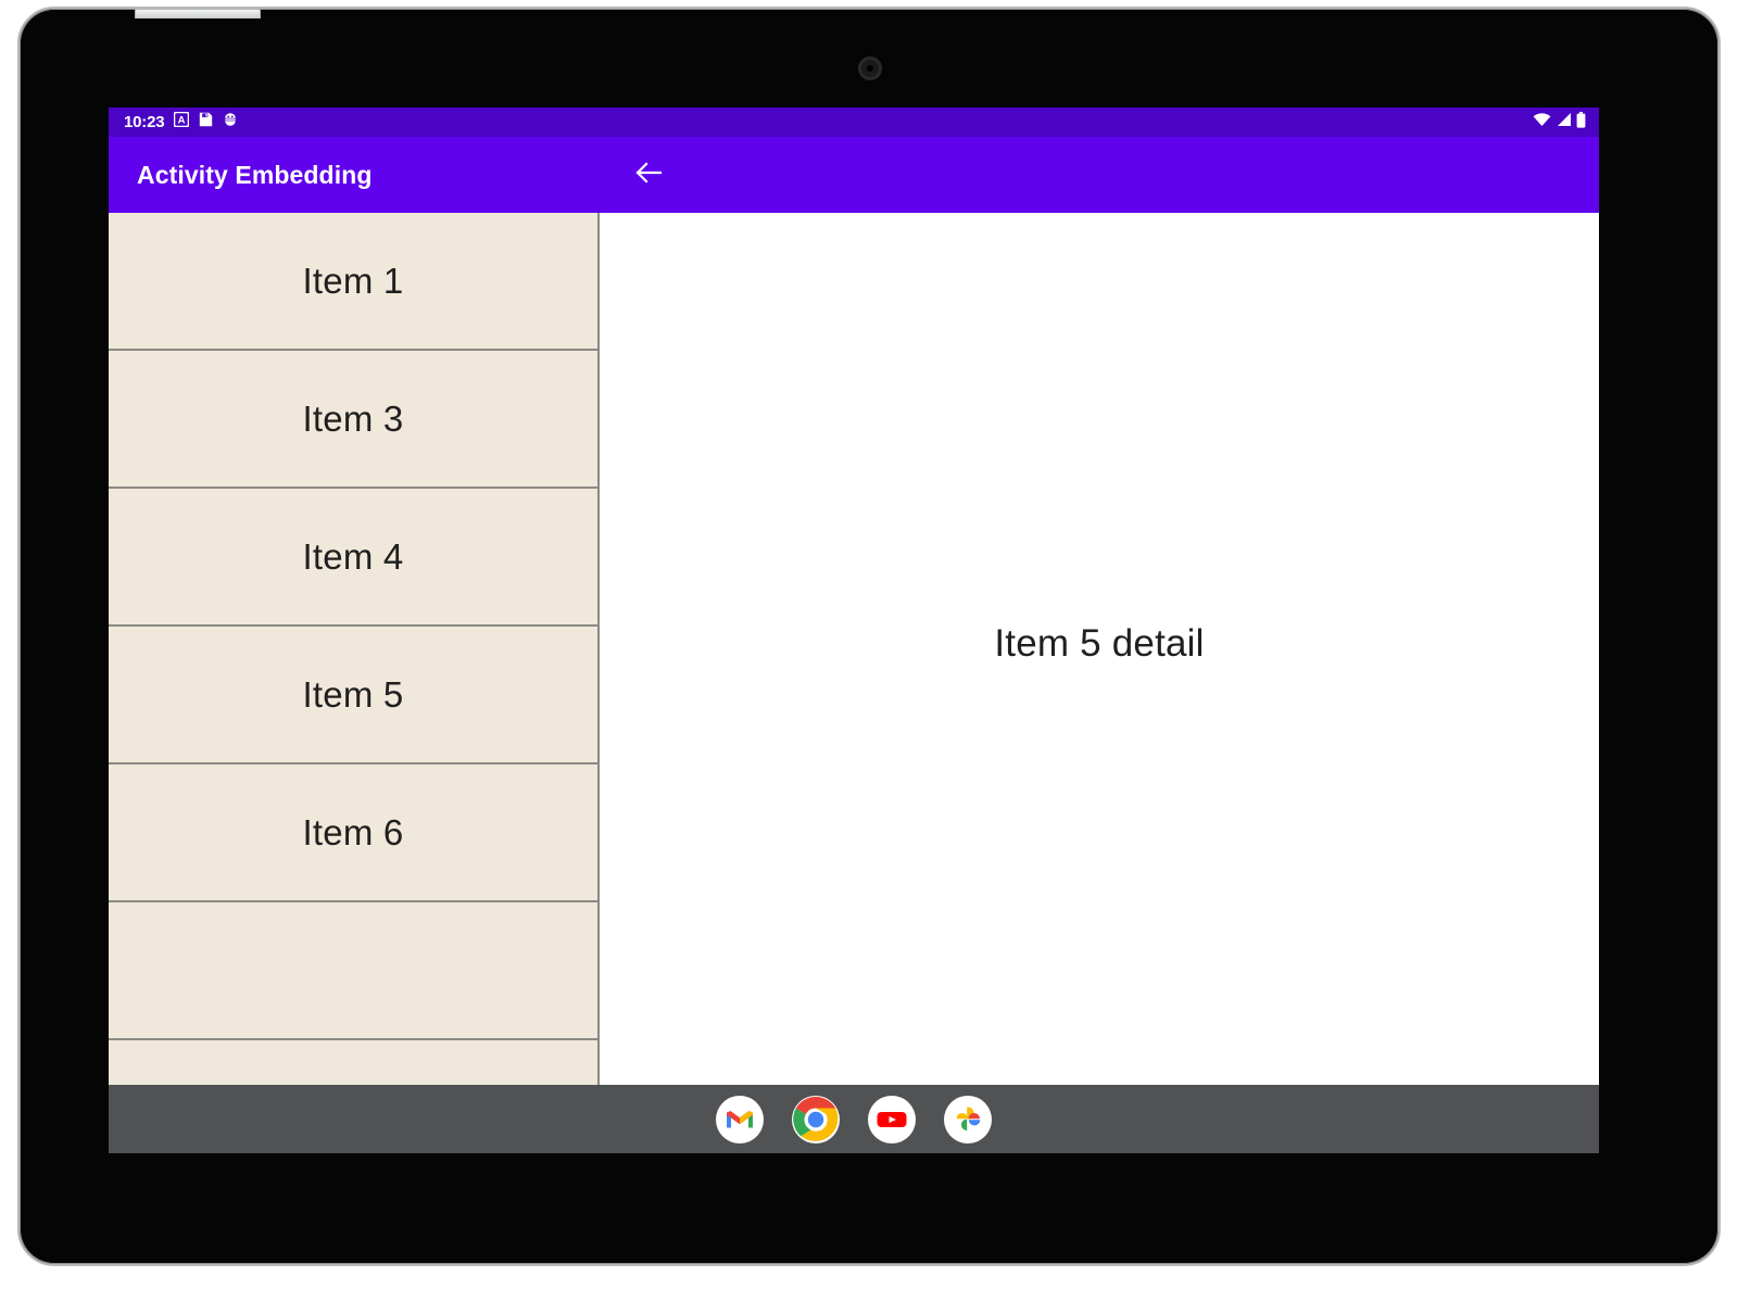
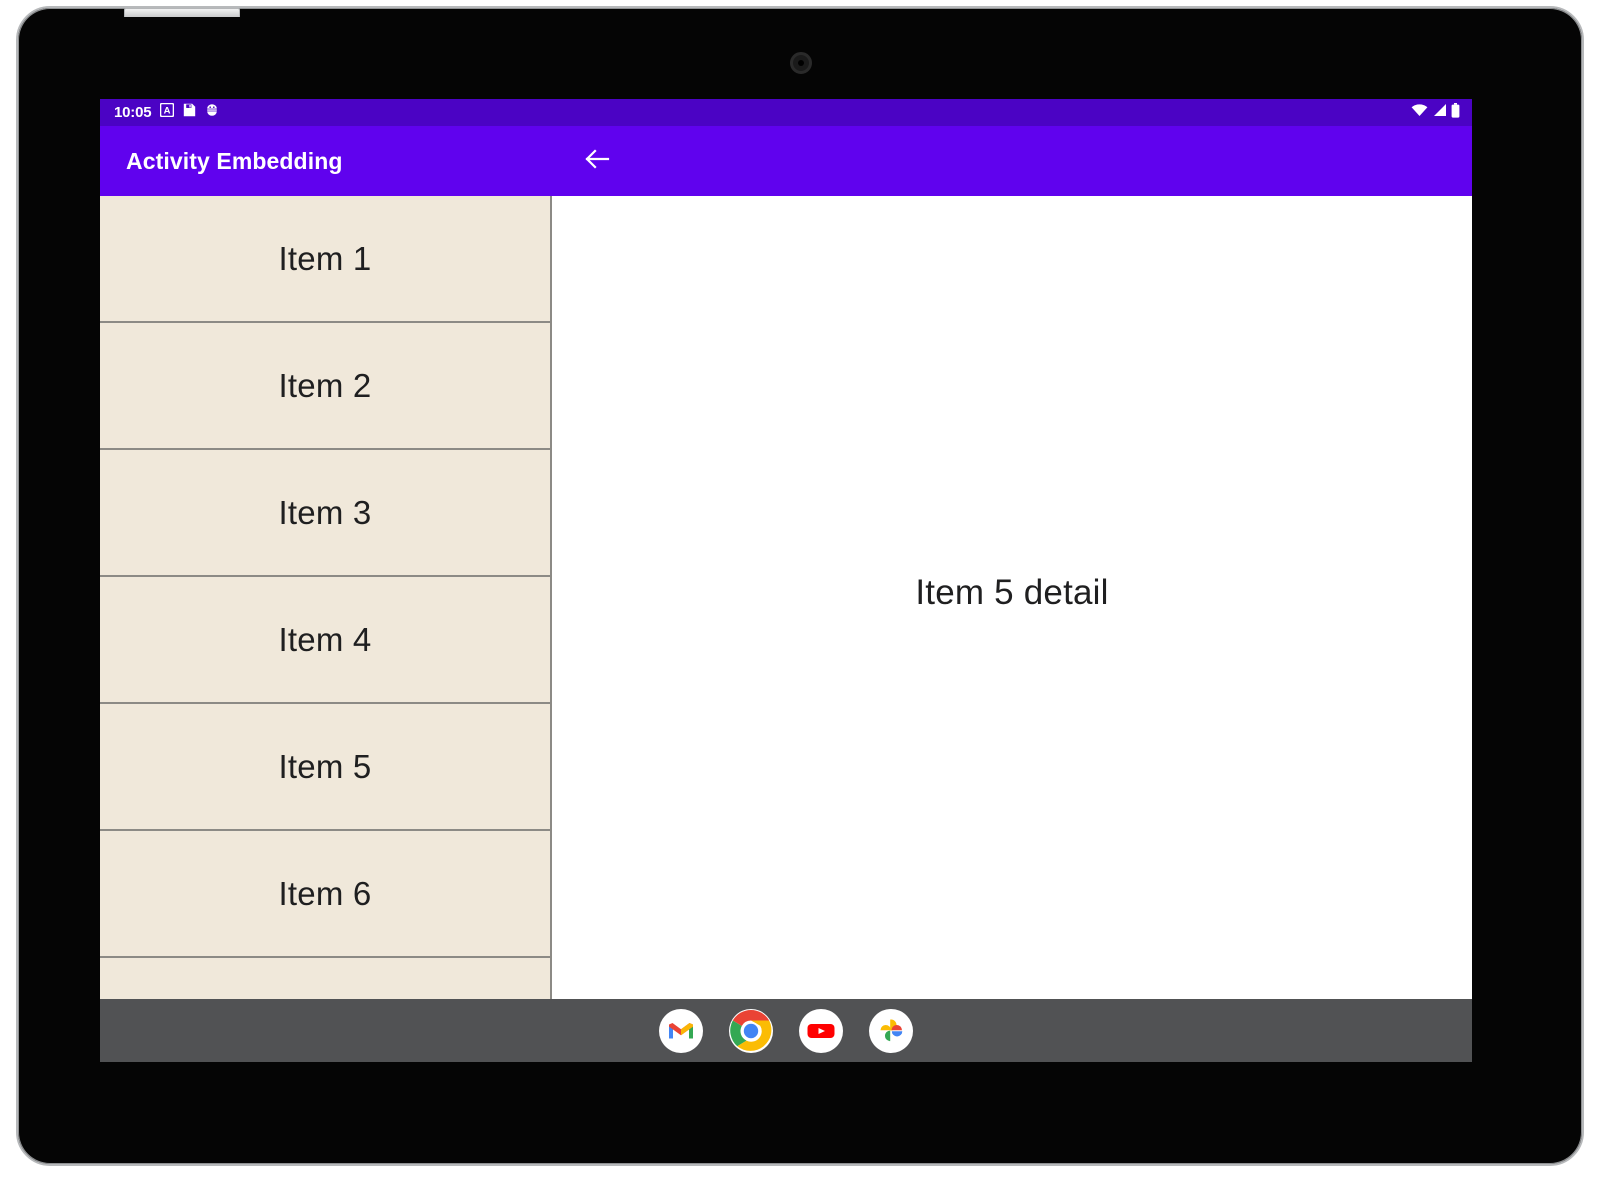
- 10:23
+ 10:05
  A
  Activity Embedding
  Item 1
+ Item 2
  Item 3
  Item 4
  Item 5
  Item 6
  Item 5 detail
